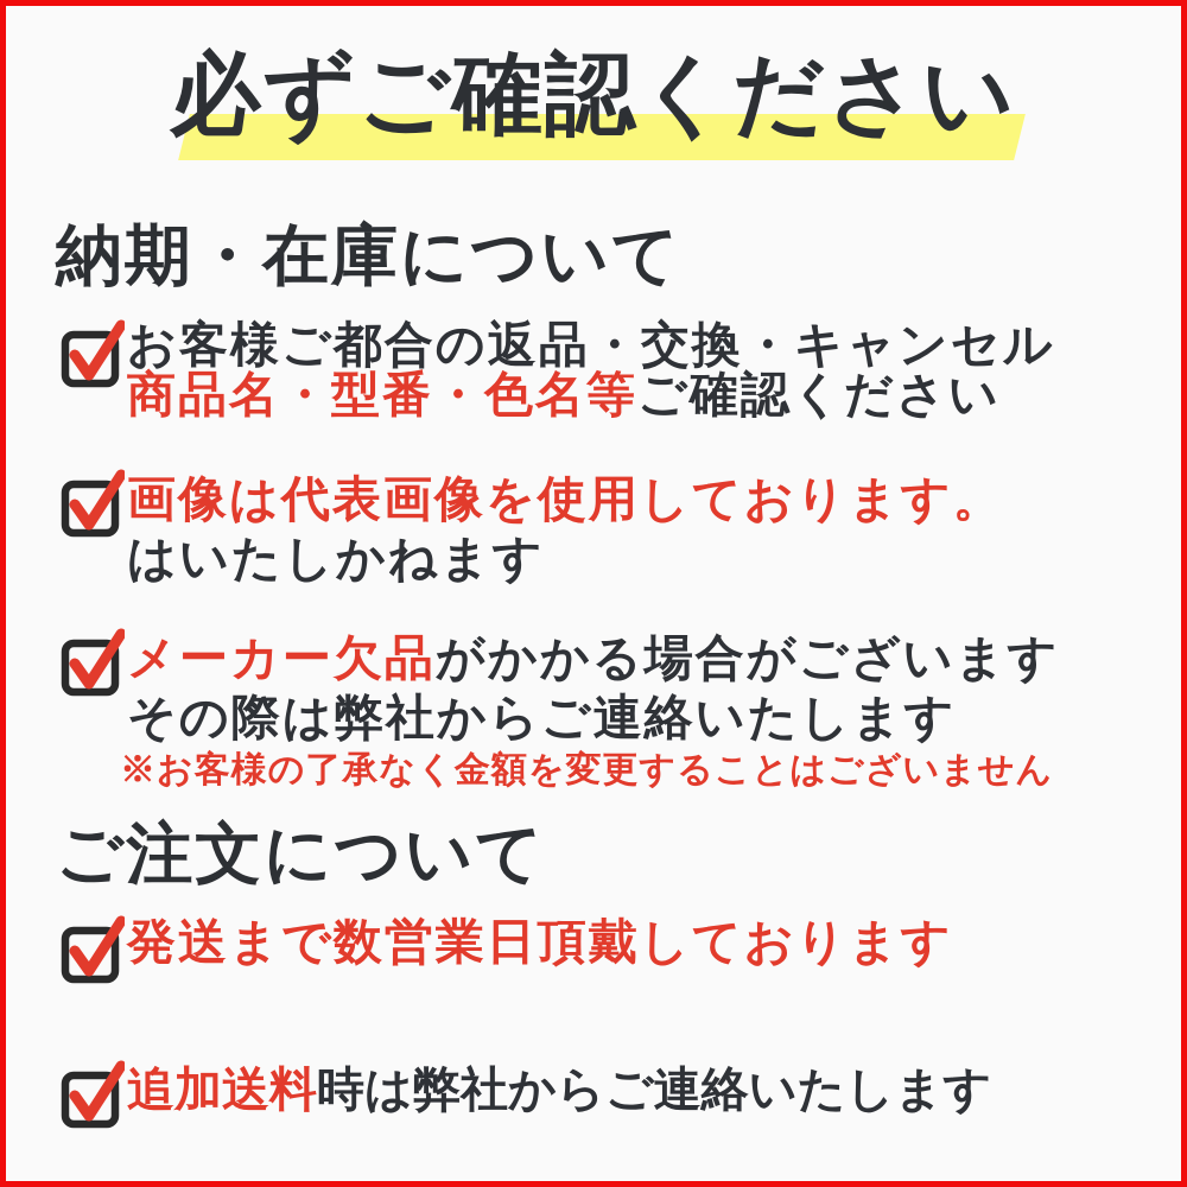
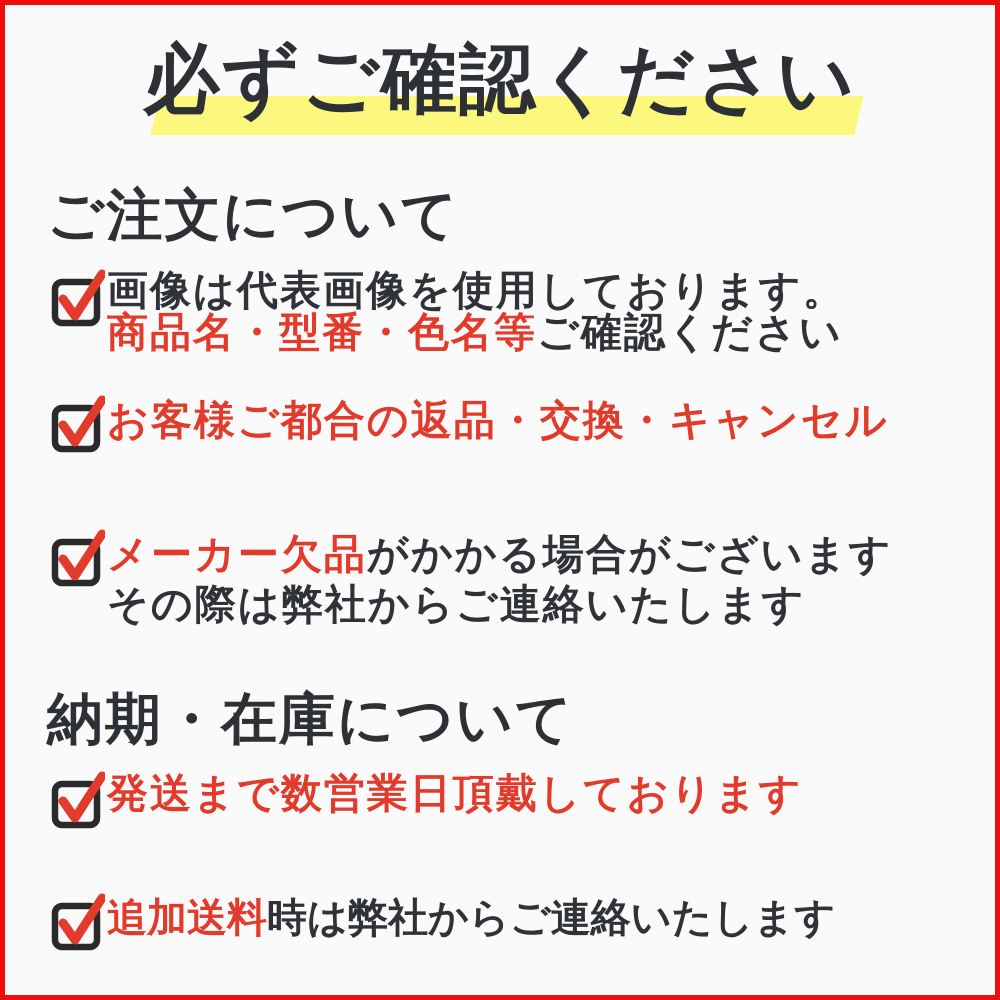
  必ずご確認ください
- 納期・在庫について
+ ご注文について
- お客様ご都合の返品・交換・キャンセル
+ 画像は代表画像を使用しております。
  商品名・型番・色名等ご確認ください
- 画像は代表画像を使用しております。
+ お客様ご都合の返品・交換・キャンセル
- はいたしかねます
  メーカー欠品がかかる場合がございます
  その際は弊社からご連絡いたします
- ※お客様の了承なく金額を変更することはございません
- ご注文について
+ 納期・在庫について
  発送まで数営業日頂戴しております
  追加送料時は弊社からご連絡いたします
